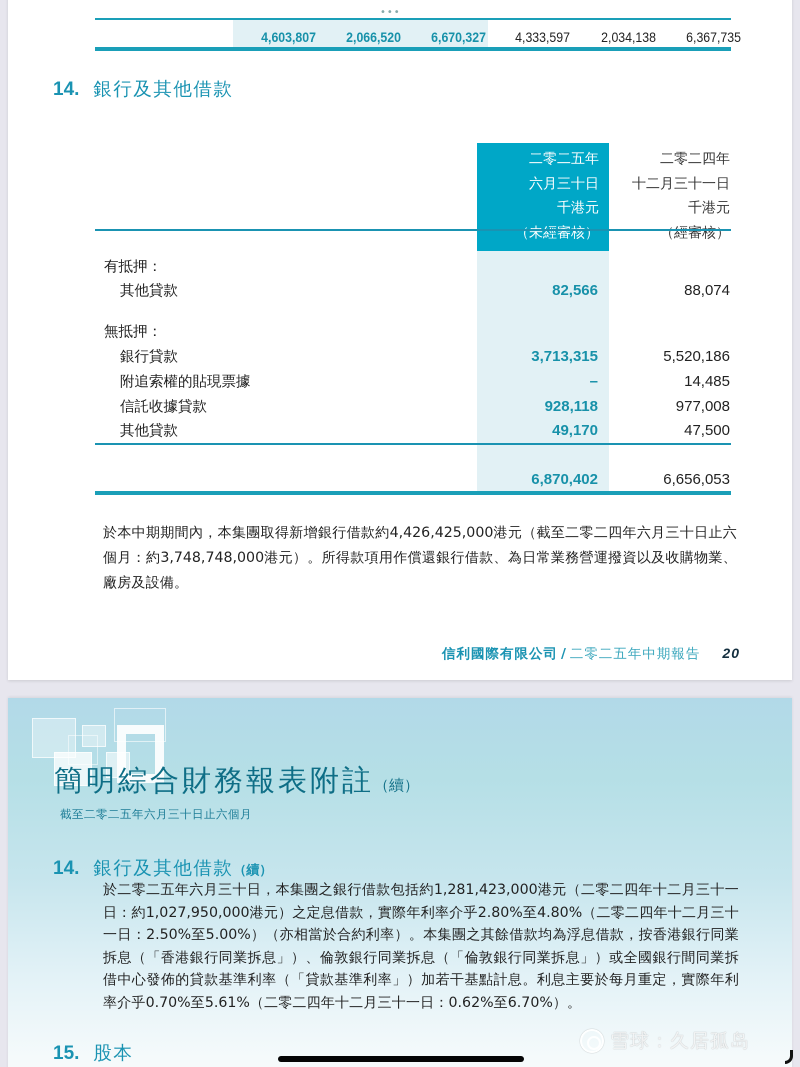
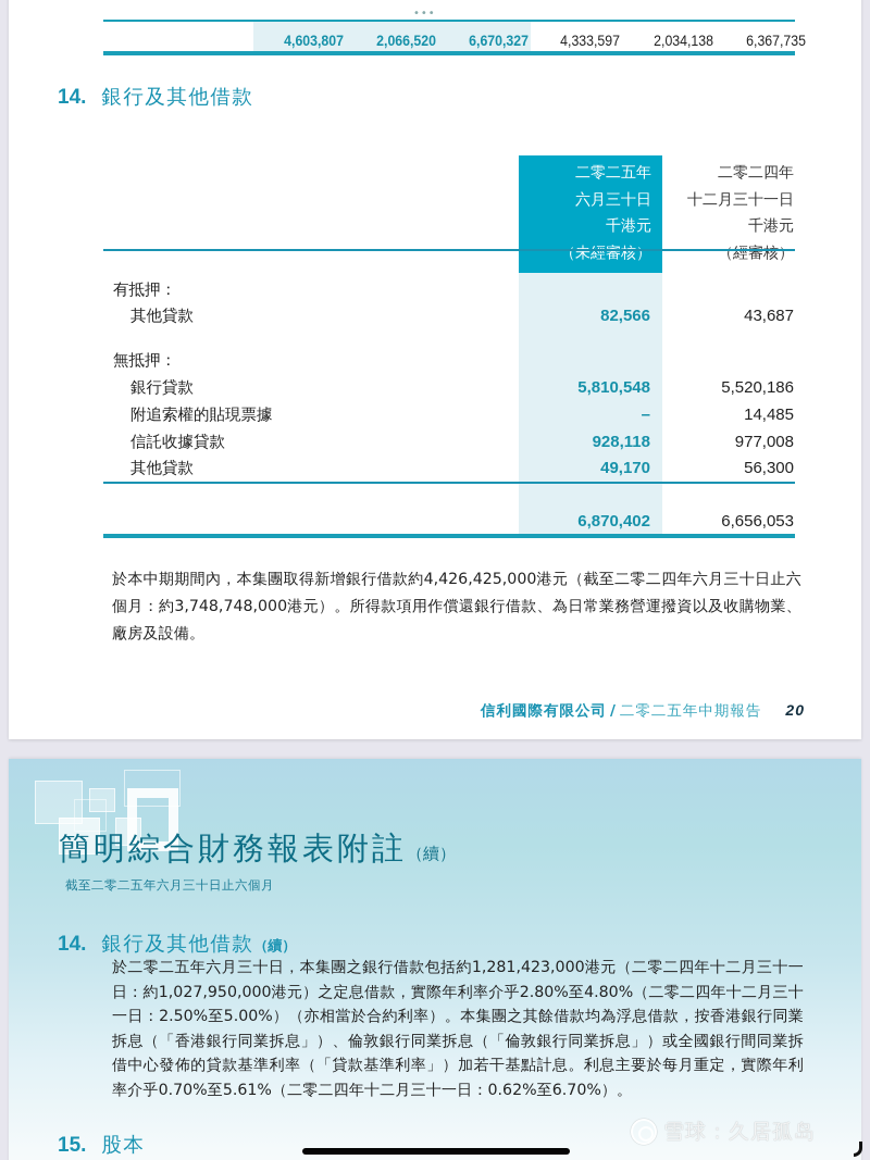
  •••
  4,603,807
  2,066,520
  6,670,327
  4,333,597
  2,034,138
  6,367,735
  14. 銀行及其他借款
  二零二五年
  六月三十日
  千港元
  （未經審核）
  二零二四年
  十二月三十一日
  千港元
  （經審核）
  有抵押：
  其他貸款
  82,566
- 88,074
+ 43,687
  無抵押：
  銀行貸款
- 3,713,315
+ 5,810,548
  5,520,186
  附追索權的貼現票據
  –
  14,485
  信託收據貸款
  928,118
  977,008
  其他貸款
  49,170
- 47,500
+ 56,300
  6,870,402
  6,656,053
  於本中期期間內，本集團取得新增銀行借款約4,426,425,000港元（截至二零二四年六月三十日止六個月：約3,748,748,000港元）。所得款項用作償還銀行借款、為日常業務營運撥資以及收購物業、廠房及設備。
  信利國際有限公司 / 二零二五年中期報告 20
  簡明綜合財務報表附註（續）
  截至二零二五年六月三十日止六個月
  14. 銀行及其他借款（續）
  於二零二五年六月三十日，本集團之銀行借款包括約1,281,423,000港元（二零二四年十二月三十一日：約1,027,950,000港元）之定息借款，實際年利率介乎2.80%至4.80%（二零二四年十二月三十一日：2.50%至5.00%）（亦相當於合約利率）。本集團之其餘借款均為浮息借款，按香港銀行同業拆息（「香港銀行同業拆息」）、倫敦銀行同業拆息（「倫敦銀行同業拆息」）或全國銀行間同業拆借中心發佈的貸款基準利率（「貸款基準利率」）加若干基點計息。利息主要於每月重定，實際年利率介乎0.70%至5.61%（二零二四年十二月三十一日：0.62%至6.70%）。
  15. 股本
  雪球：久居孤岛
